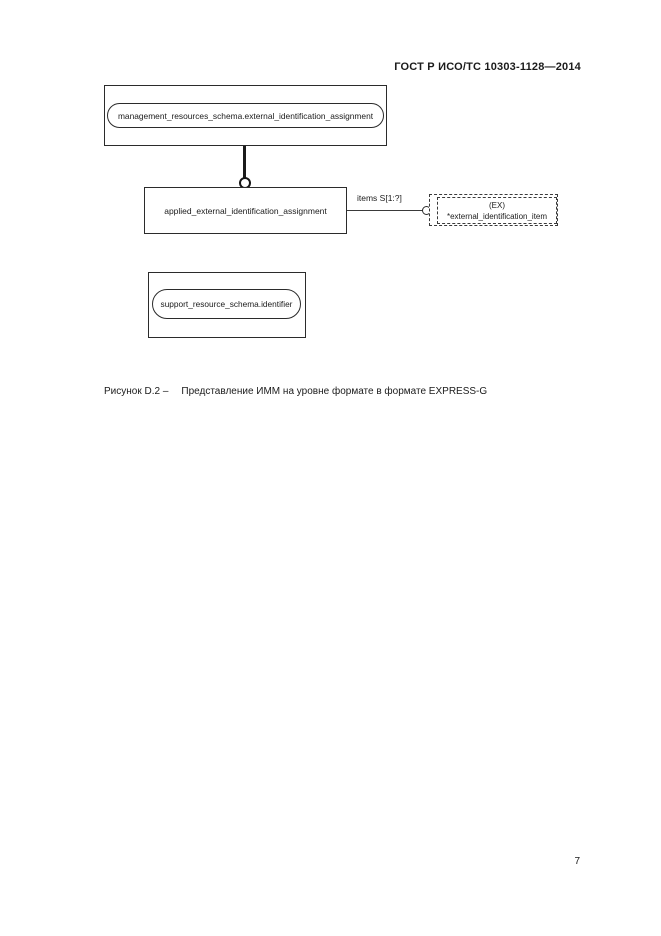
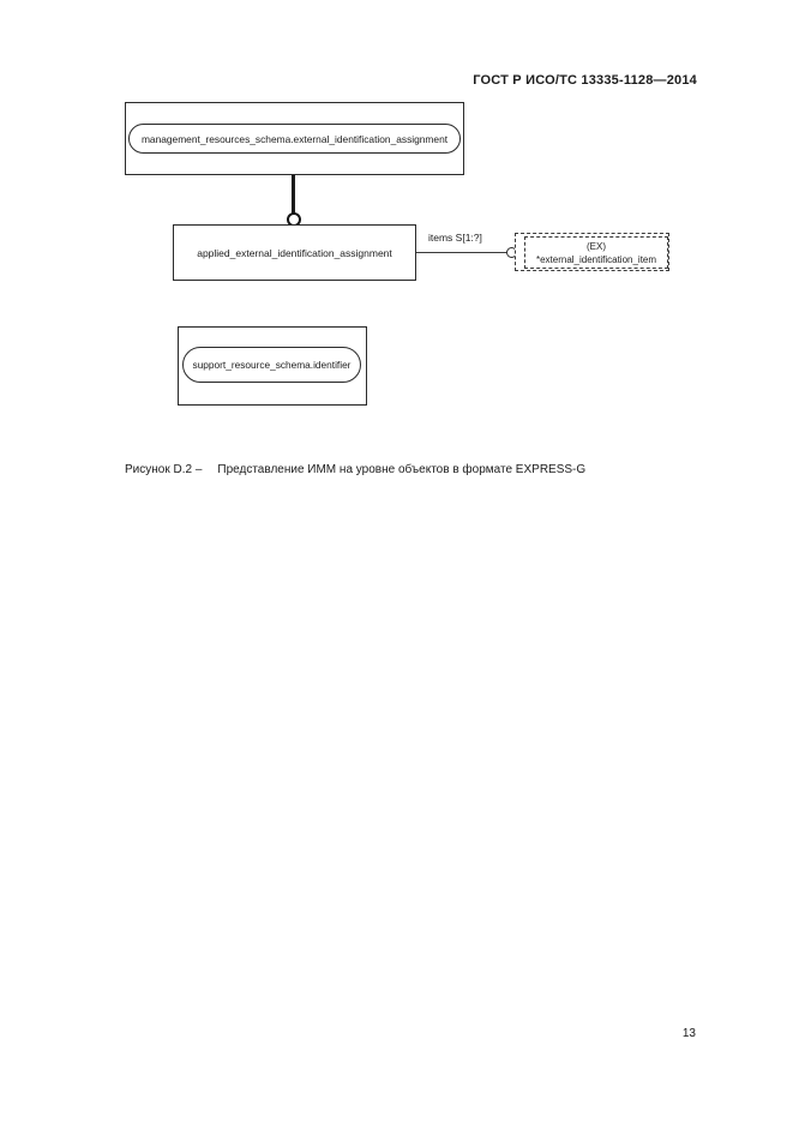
- ГОСТ Р ИСО/ТС 10303-1128—2014
+ ГОСТ Р ИСО/ТС 13335-1128—2014
  management_resources_schema.external_identification_assignment
  applied_external_identification_assignment
  items S[1:?]
  (EX)
  *external_identification_item
  support_resource_schema.identifier
- Рисунок D.2 – Представление ИММ на уровне формате в формате EXPRESS-G
+ Рисунок D.2 – Представление ИММ на уровне объектов в формате EXPRESS-G
- 7
+ 13
